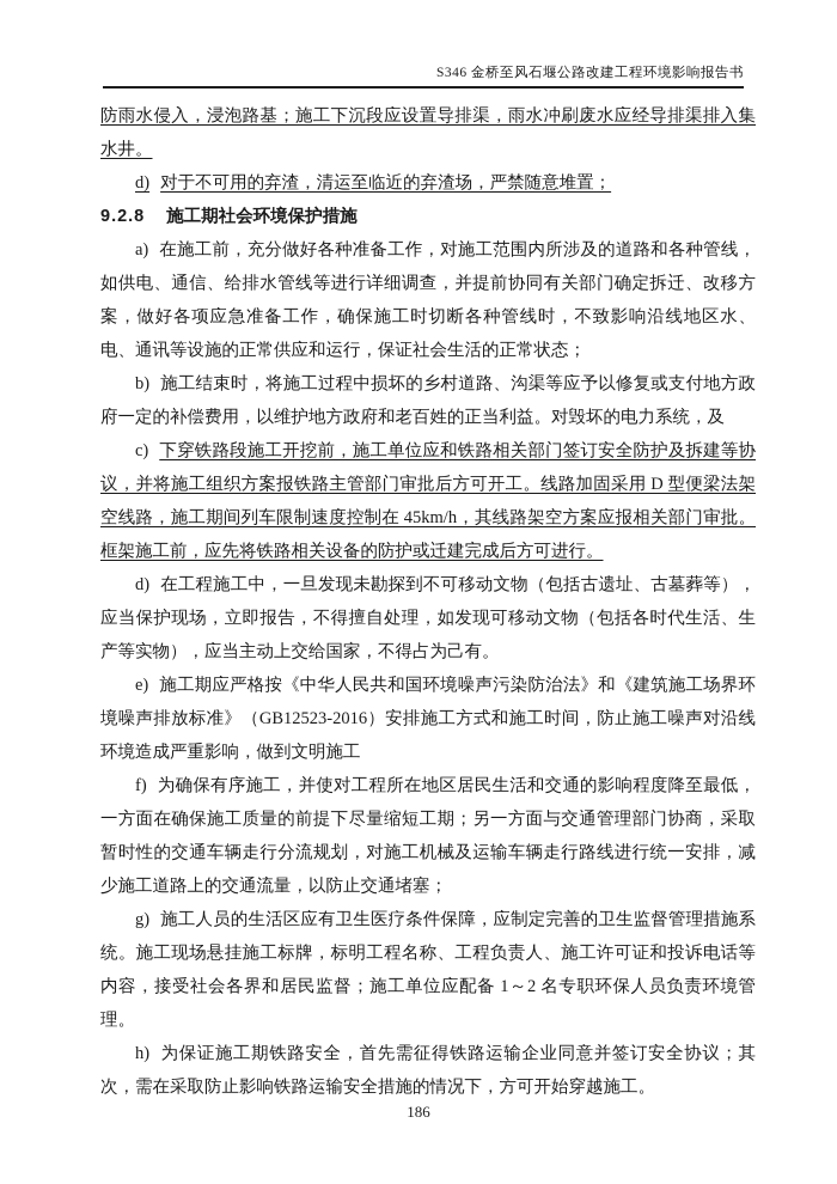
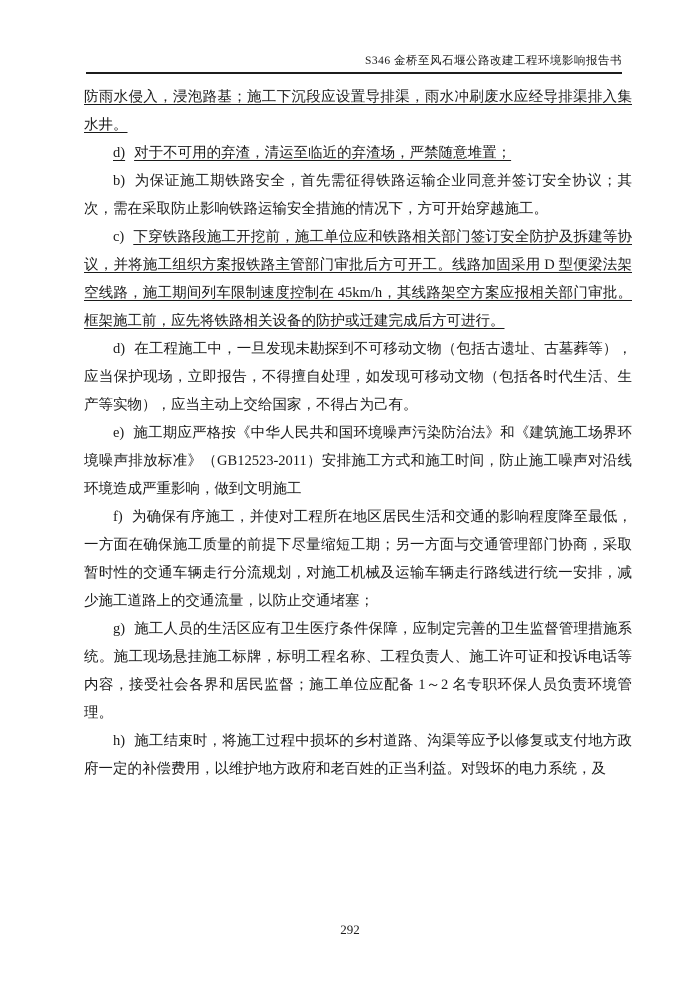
  S346 金桥至风石堰公路改建工程环境影响报告书
  防雨水侵入，浸泡路基；施工下沉段应设置导排渠，雨水冲刷废水应经导排渠排入集水井。
  d) 对于不可用的弃渣，清运至临近的弃渣场，严禁随意堆置；
- 9.2.8 施工期社会环境保护措施
- a) 在施工前，充分做好各种准备工作，对施工范围内所涉及的道路和各种管线，如供电、通信、给排水管线等进行详细调查，并提前协同有关部门确定拆迁、改移方案，做好各项应急准备工作，确保施工时切断各种管线时，不致影响沿线地区水、电、通讯等设施的正常供应和运行，保证社会生活的正常状态；
- b) 施工结束时，将施工过程中损坏的乡村道路、沟渠等应予以修复或支付地方政府一定的补偿费用，以维护地方政府和老百姓的正当利益。对毁坏的电力系统，及
+ b) 为保证施工期铁路安全，首先需征得铁路运输企业同意并签订安全协议；其次，需在采取防止影响铁路运输安全措施的情况下，方可开始穿越施工。
  c) 下穿铁路段施工开挖前，施工单位应和铁路相关部门签订安全防护及拆建等协议，并将施工组织方案报铁路主管部门审批后方可开工。线路加固采用 D 型便梁法架空线路，施工期间列车限制速度控制在 45km/h，其线路架空方案应报相关部门审批。框架施工前，应先将铁路相关设备的防护或迁建完成后方可进行。
  d) 在工程施工中，一旦发现未勘探到不可移动文物（包括古遗址、古墓葬等），应当保护现场，立即报告，不得擅自处理，如发现可移动文物（包括各时代生活、生产等实物），应当主动上交给国家，不得占为己有。
- e) 施工期应严格按《中华人民共和国环境噪声污染防治法》和《建筑施工场界环境噪声排放标准》（GB12523-2016）安排施工方式和施工时间，防止施工噪声对沿线环境造成严重影响，做到文明施工
+ e) 施工期应严格按《中华人民共和国环境噪声污染防治法》和《建筑施工场界环境噪声排放标准》（GB12523-2011）安排施工方式和施工时间，防止施工噪声对沿线环境造成严重影响，做到文明施工
  f) 为确保有序施工，并使对工程所在地区居民生活和交通的影响程度降至最低，一方面在确保施工质量的前提下尽量缩短工期；另一方面与交通管理部门协商，采取暂时性的交通车辆走行分流规划，对施工机械及运输车辆走行路线进行统一安排，减少施工道路上的交通流量，以防止交通堵塞；
  g) 施工人员的生活区应有卫生医疗条件保障，应制定完善的卫生监督管理措施系统。施工现场悬挂施工标牌，标明工程名称、工程负责人、施工许可证和投诉电话等内容，接受社会各界和居民监督；施工单位应配备 1～2 名专职环保人员负责环境管理。
- h) 为保证施工期铁路安全，首先需征得铁路运输企业同意并签订安全协议；其次，需在采取防止影响铁路运输安全措施的情况下，方可开始穿越施工。
+ h) 施工结束时，将施工过程中损坏的乡村道路、沟渠等应予以修复或支付地方政府一定的补偿费用，以维护地方政府和老百姓的正当利益。对毁坏的电力系统，及
- 186
+ 292
